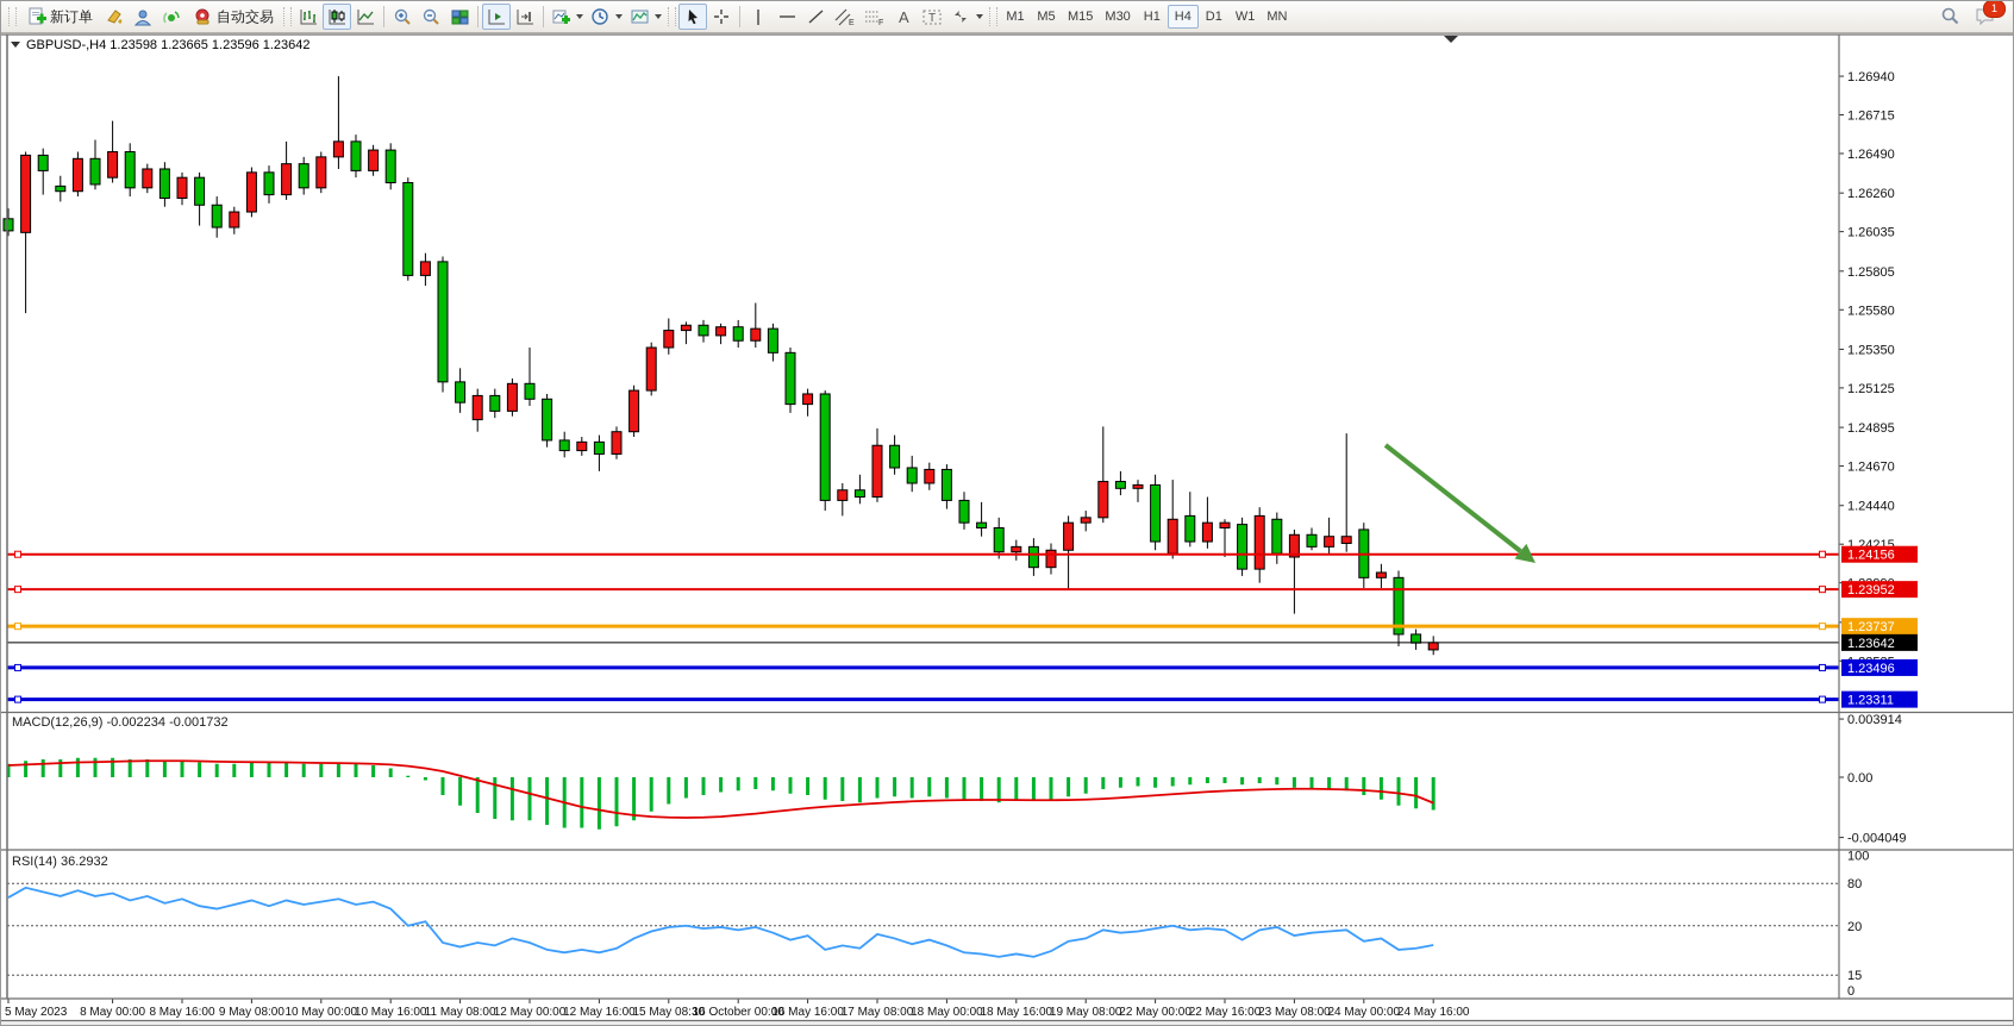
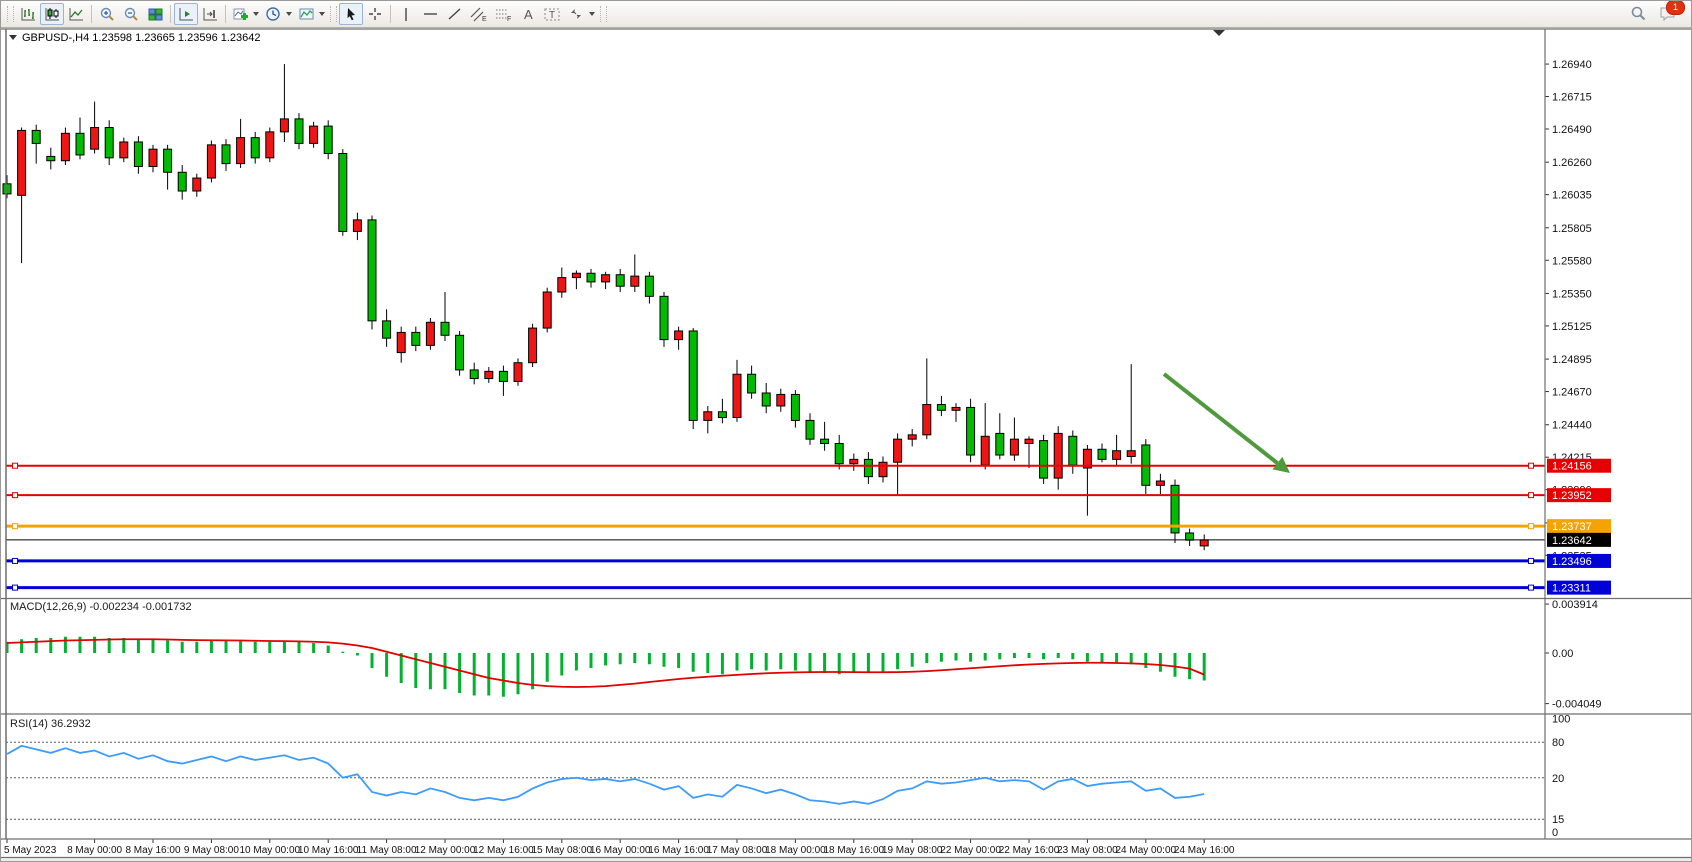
- 新订单
- 自动交易
  A
  T
- M1
- M5
- M15
- M30
- H1
- H4
- D1
- W1
- MN
  1
  1.26940
  1.26715
  1.26490
  1.26260
  1.26035
  1.25805
  1.25580
  1.25350
  1.25125
  1.24895
  1.24670
  1.24440
  1.24215
  1.24156
  1.23952
  1.23737
  1.23496
  1.23311
  1.23642
  MACD(12,26,9) -0.002234 -0.001732
  0.003914
  0.00
  -0.004049
  RSI(14) 36.2932
  100
  80
  20
  15
  0
  5 May 2023
  8 May 00:00
  8 May 16:00
  9 May 08:00
  10 May 00:00
  10 May 16:00
  11 May 08:00
  12 May 00:00
  12 May 16:00
- 15 May 08:30
+ 15 May 08:00
- 16 October 00:00
+ 16 May 00:00
  16 May 16:00
  17 May 08:00
  18 May 00:00
  18 May 16:00
  19 May 08:00
  22 May 00:00
  22 May 16:00
  23 May 08:00
  24 May 00:00
  24 May 16:00
  GBPUSD-,H4 1.23598 1.23665 1.23596 1.23642
